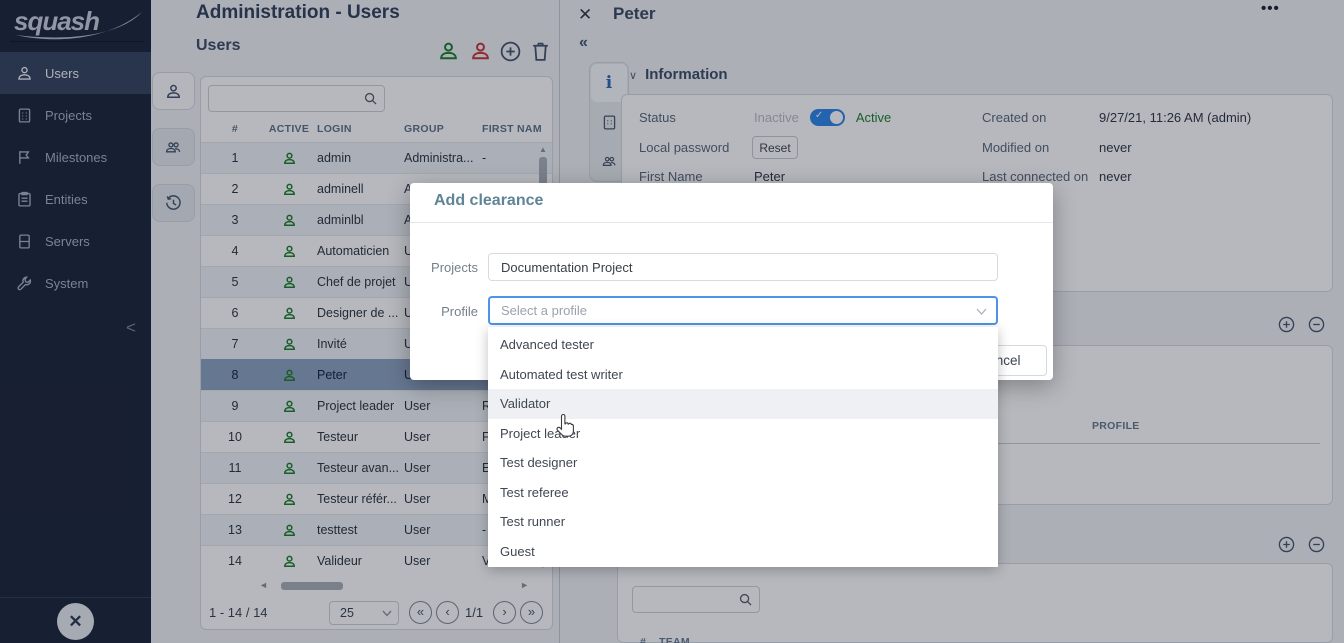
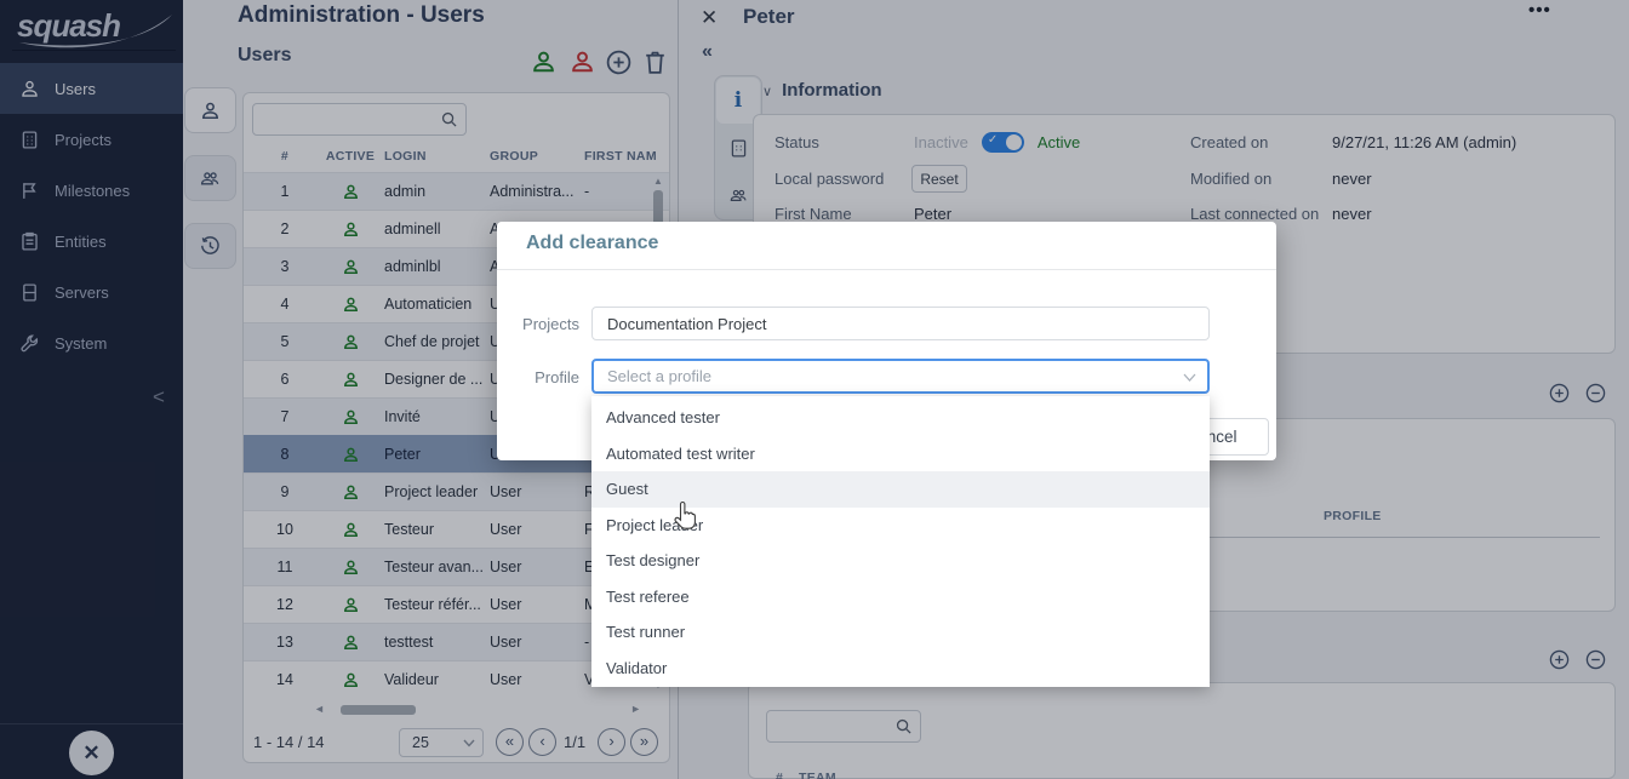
  squash
  Users
  Projects
  Milestones
  Entities
  Servers
  System
  <
  ✕
  Administration - Users
  Users
  #
  ACTIVE
  LOGIN
  GROUP
  FIRST NAM
  1
  admin
  Administra...
  -
  2
  adminell
  A
  3
  adminlbl
  A
  4
  Automaticien
  U
  5
  Chef de projet
  U
  6
  Designer de ...
  U
  7
  Invité
  U
  8
  Peter
  9
  Project leader
  User
  10
  Testeur
  User
  11
  Testeur avan...
  User
  12
  Testeur référ...
  User
  13
  testtest
  User
  -
  14
  Valideur
  User
  ▲
  ◄
  ►
  1 - 14 / 14
  25
  «
  ‹
  1/1
  ›
  »
  ✕
  Peter
  •••
  «
  i
  ∨ Information
  Status
  Inactive
  ✓
  Active
  Local password
  Reset
  First Name
  Peter
  Created on
  9/27/21, 11:26 AM (admin)
  Modified on
  never
  Last connected on
  never
  PROFILE
  #
  TEAM
  Add clearance
  Projects
  Documentation Project
  Profile
  Select a profile
  Advanced tester
  Automated test writer
- Validator
+ Guest
  Project lear
  Test designer
  Test referee
  Test runner
- Guest
+ Validator
